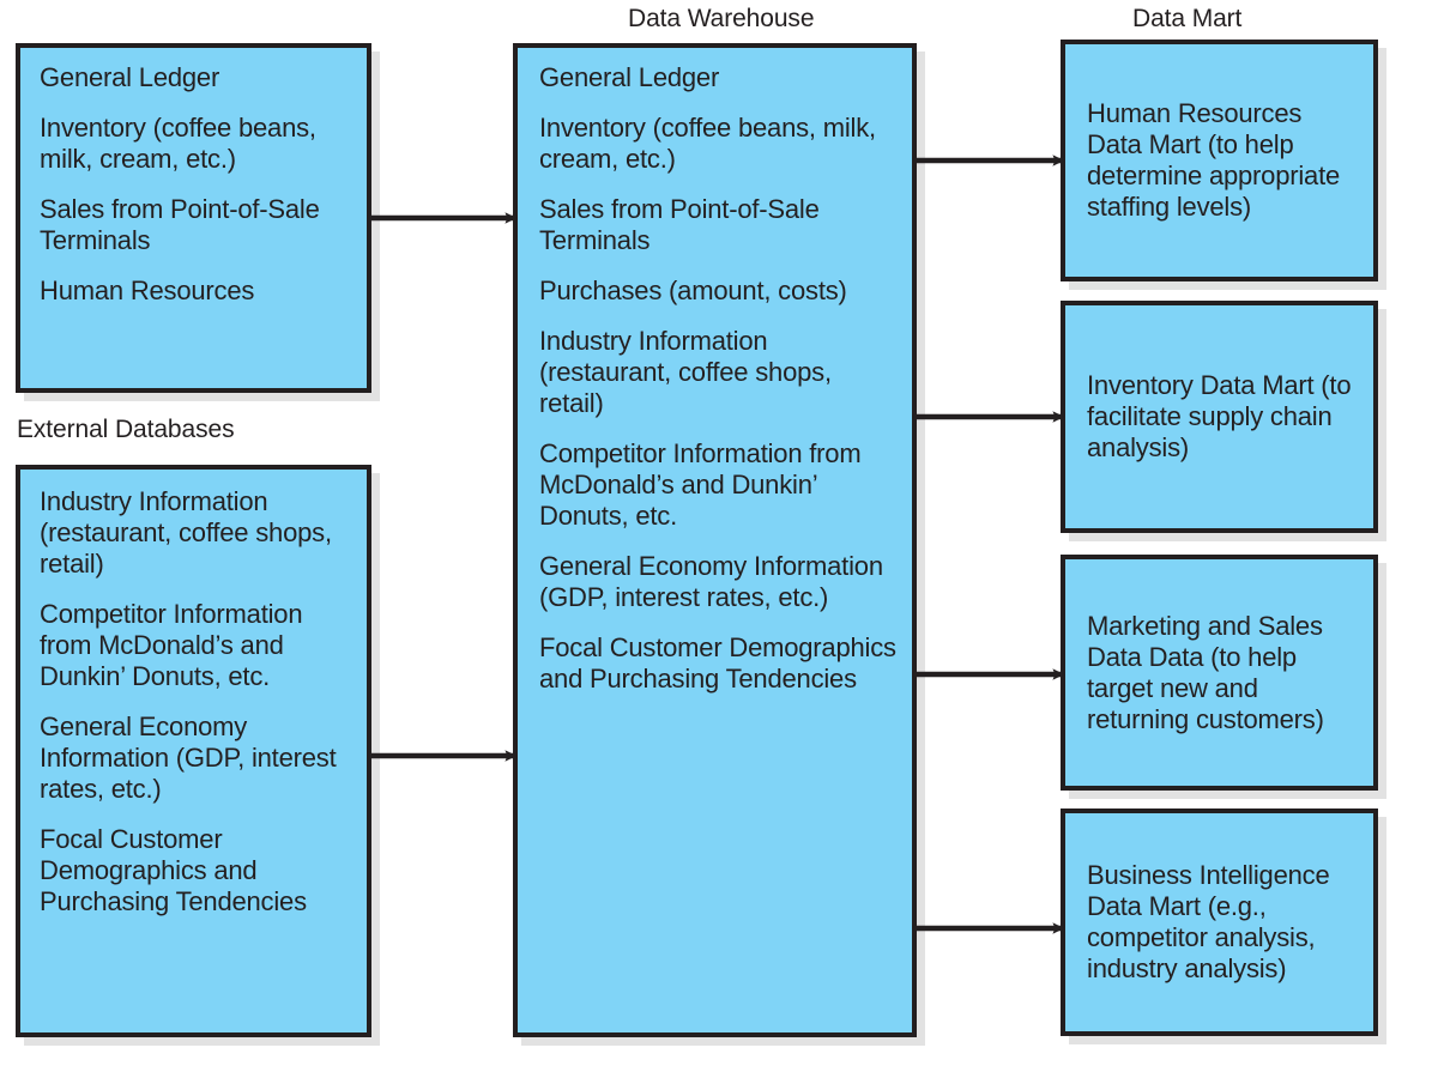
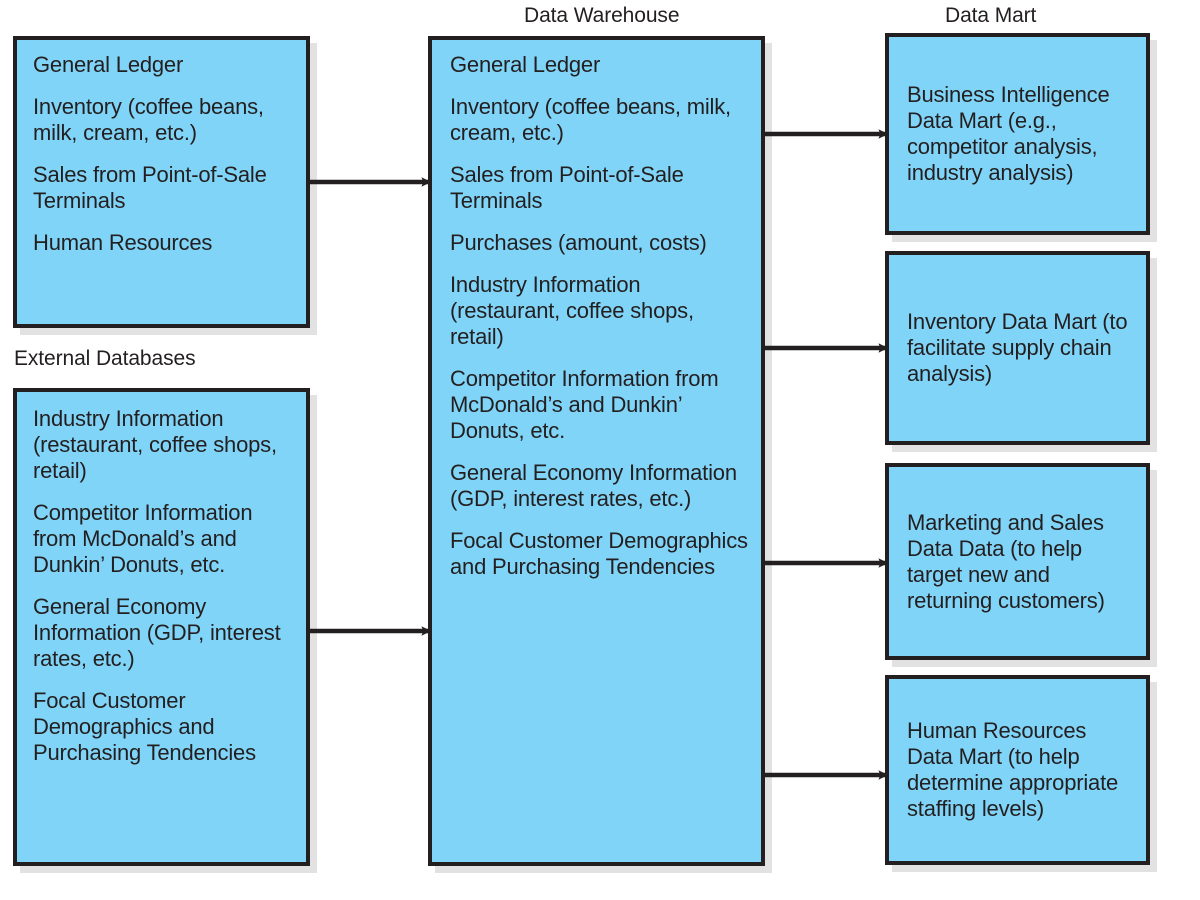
  External Databases
  Data Warehouse
  Data Mart
  General Ledger
  Inventory (coffee beans, milk, cream, etc.)
  Sales from Point-of-Sale Terminals
  Human Resources
  Industry Information (restaurant, coffee shops, retail)
  Competitor Information from McDonald’s and Dunkin’ Donuts, etc.
  General Economy Information (GDP, interest rates, etc.)
  Focal Customer Demographics and Purchasing Tendencies
  General Ledger
  Inventory (coffee beans, milk, cream, etc.)
  Sales from Point-of-Sale Terminals
  Purchases (amount, costs)
  Industry Information (restaurant, coffee shops, retail)
  Competitor Information from McDonald’s and Dunkin’ Donuts, etc.
  General Economy Information (GDP, interest rates, etc.)
  Focal Customer Demographics and Purchasing Tendencies
- Human Resources Data Mart (to help determine appropriate staffing levels)
+ Business Intelligence Data Mart (e.g., competitor analysis, industry analysis)
  Inventory Data Mart (to facilitate supply chain analysis)
  Marketing and Sales Data Data (to help target new and returning customers)
- Business Intelligence Data Mart (e.g., competitor analysis, industry analysis)
+ Human Resources Data Mart (to help determine appropriate staffing levels)
